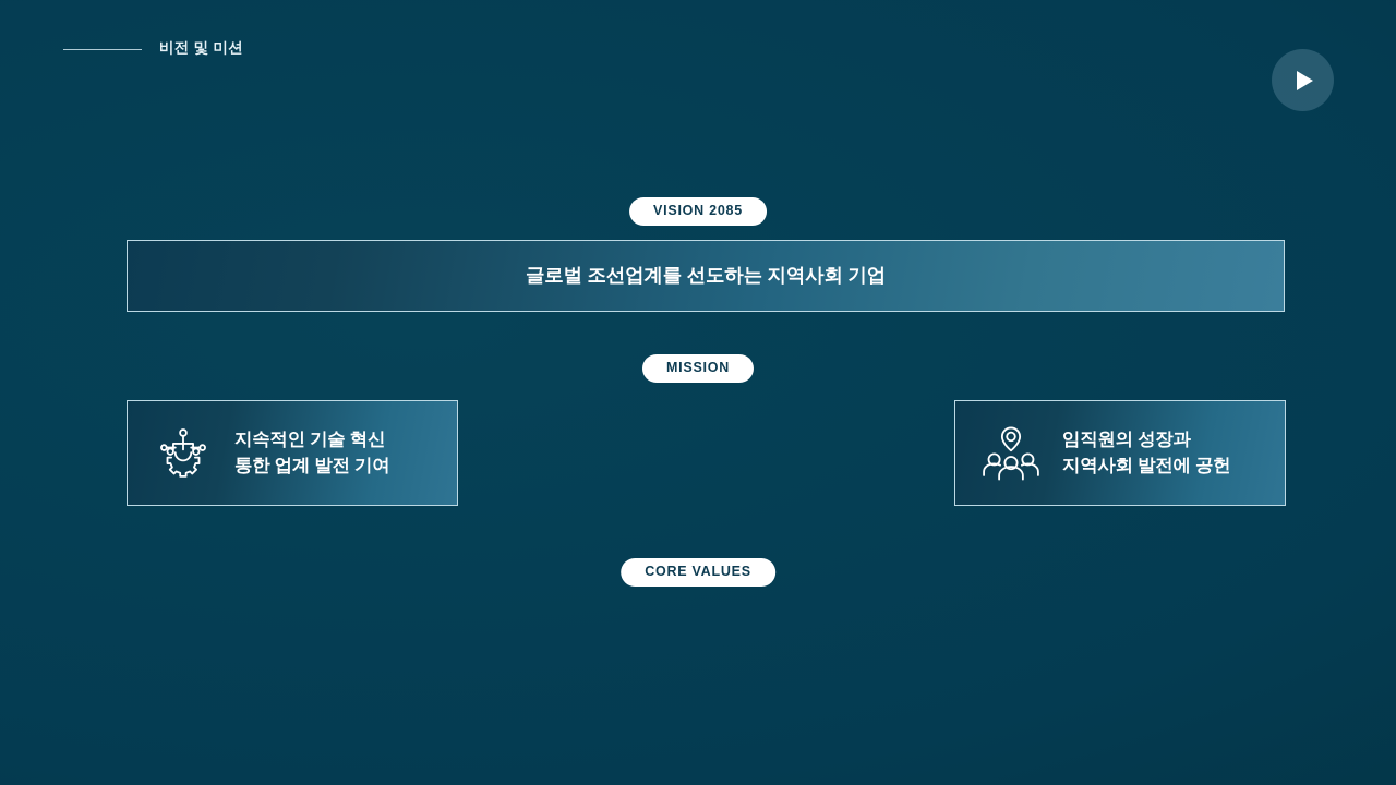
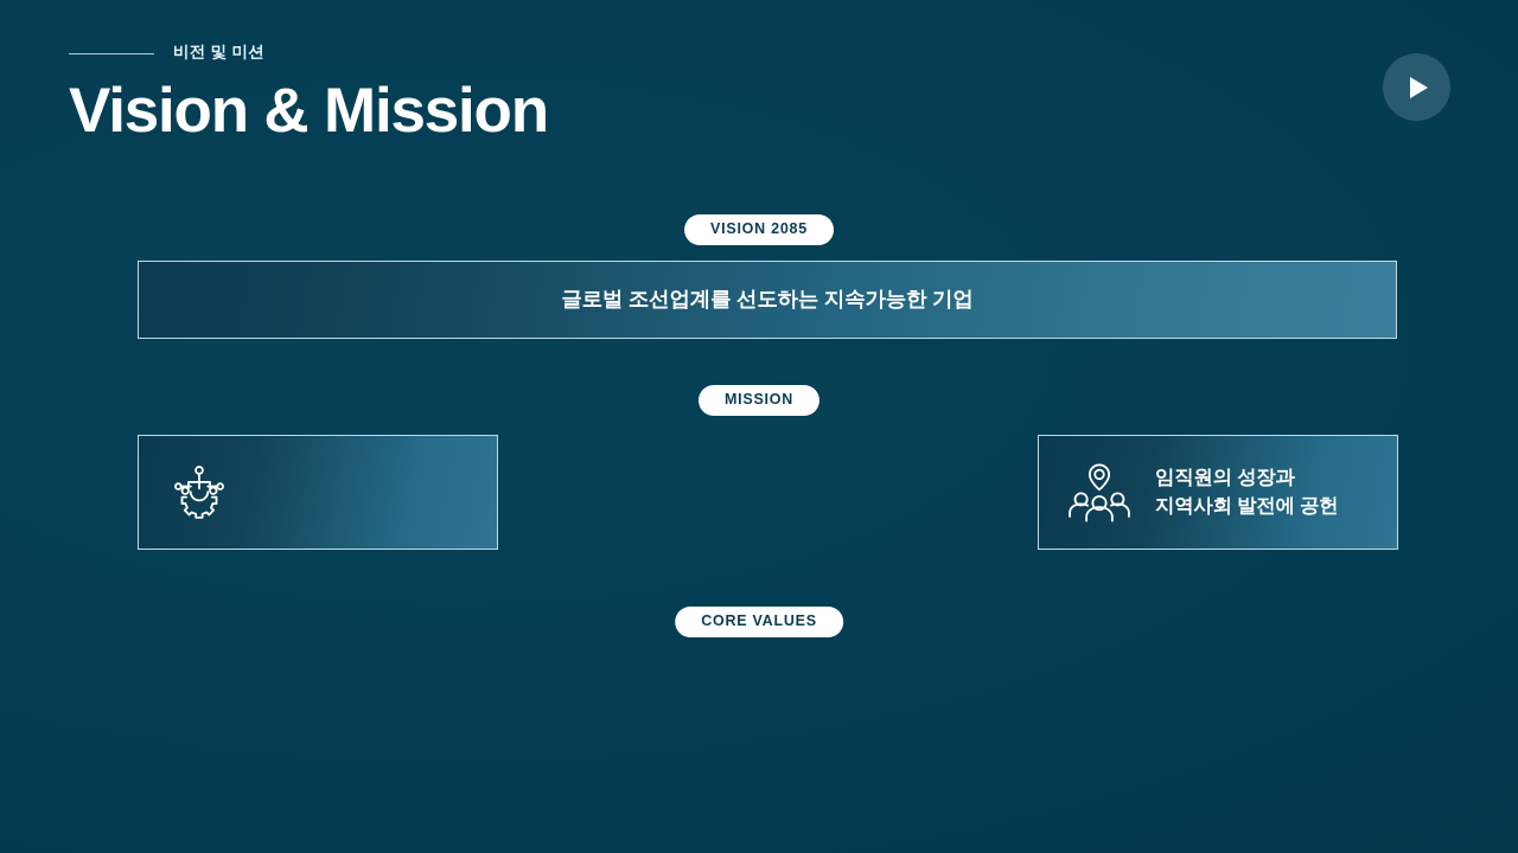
  비전 및 미션
+ Vision & Mission
  VISION 2085
- 글로벌 조선업계를 선도하는 지역사회 기업
+ 글로벌 조선업계를 선도하는 지속가능한 기업
  MISSION
- 지속적인 기술 혁신
- 통한 업계 발전 기여
  임직원의 성장과
  지역사회 발전에 공헌
  CORE VALUES
